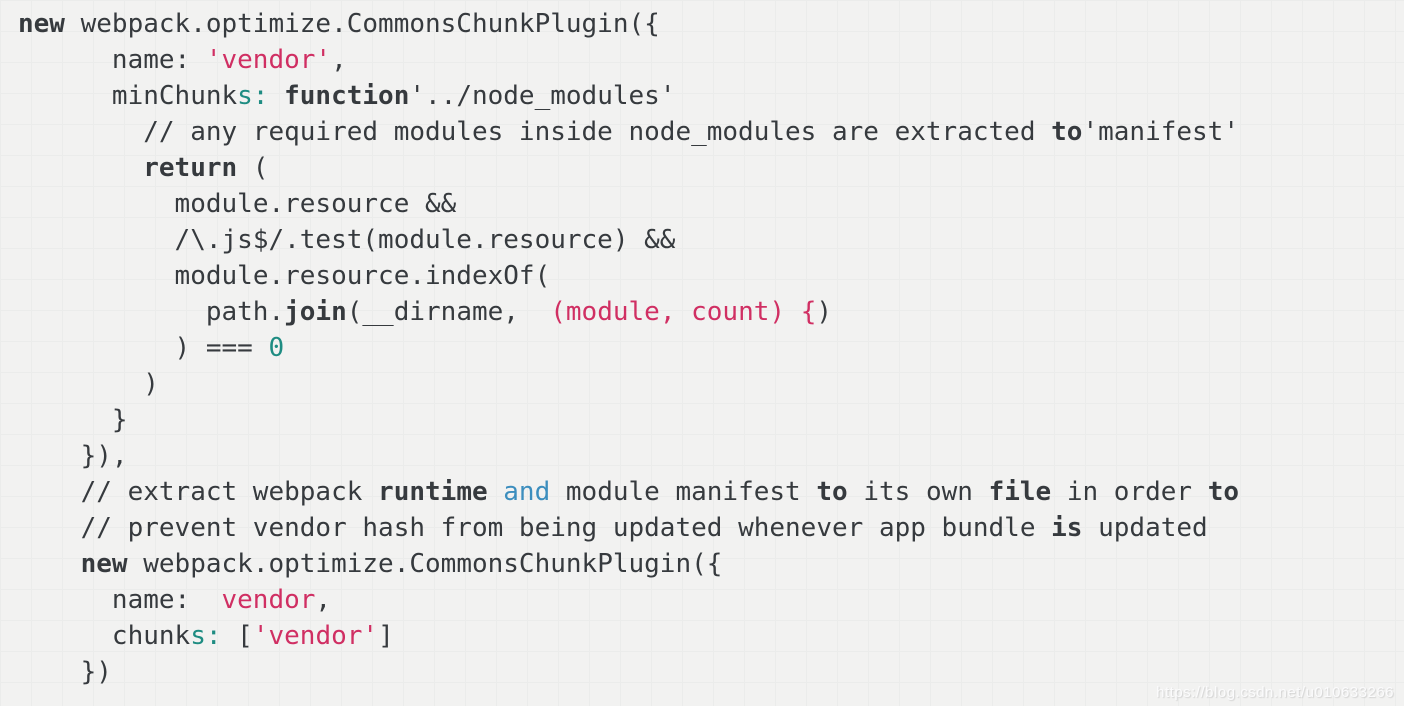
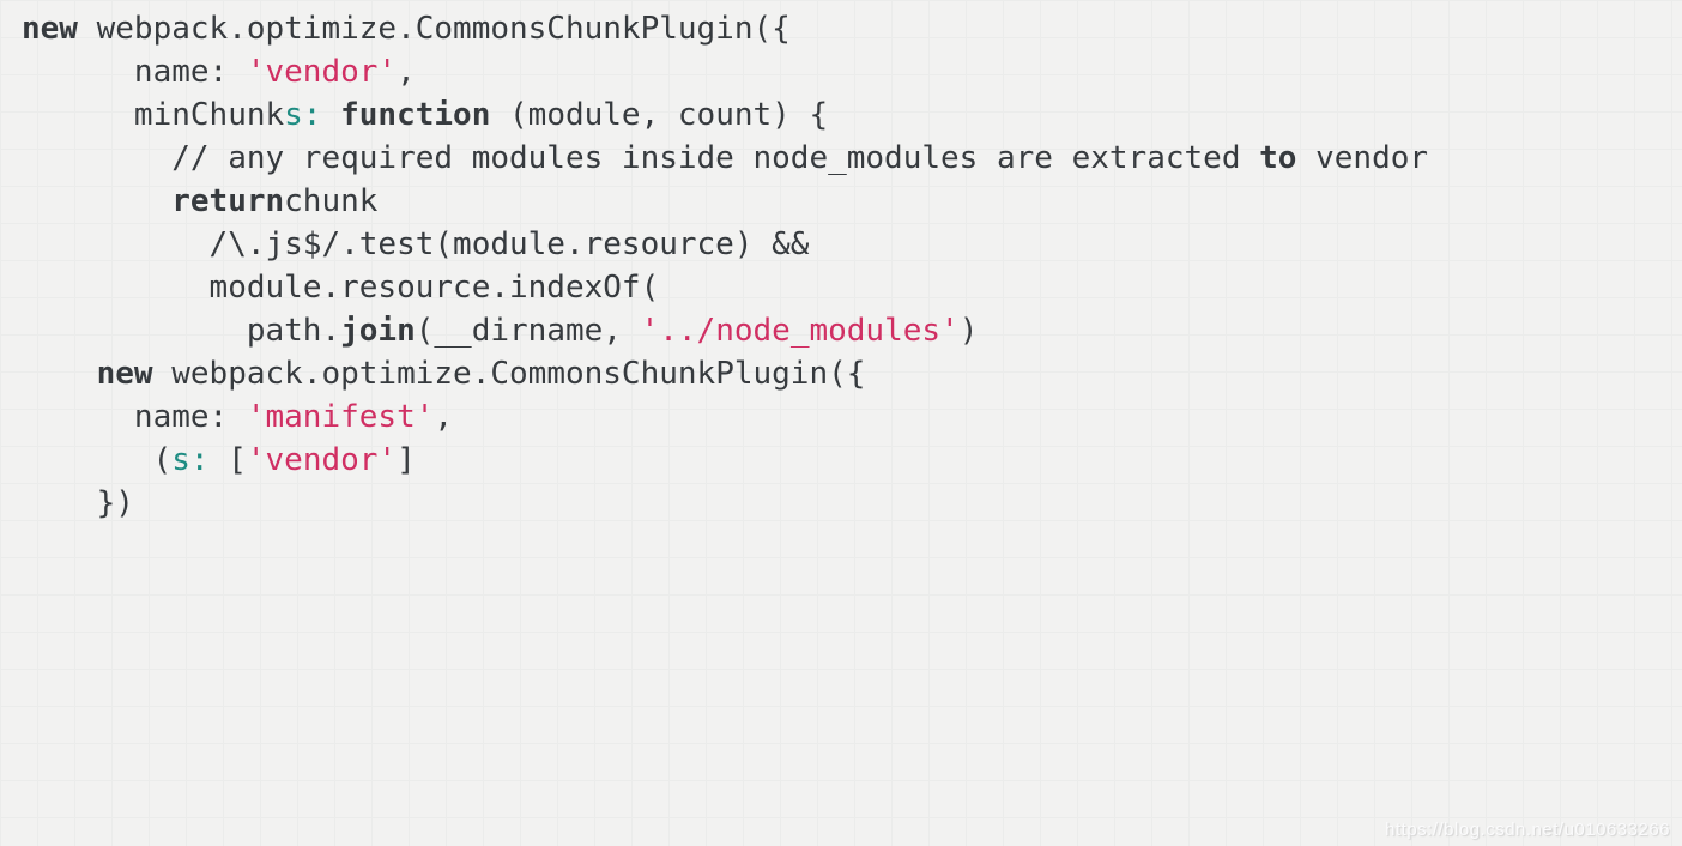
  new webpack.optimize.CommonsChunkPlugin({
  name: 'vendor',
- minChunks: function'../node_modules'
+ minChunks: function (module, count) {
- // any required modules inside node_modules are extracted to'manifest'
+ // any required modules inside node_modules are extracted to vendor
- return (
+ returnchunk
- module.resource &&
  /\.js$/.test(module.resource) &&
  module.resource.indexOf(
- path.join(__dirname, (module, count) {)
+ path.join(__dirname, '../node_modules')
- ) === 0
- )
- }
- }),
- // extract webpack runtime and module manifest to its own file in order to
- // prevent vendor hash from being updated whenever app bundle is updated
  new webpack.optimize.CommonsChunkPlugin({
- name: vendor,
+ name: 'manifest',
- chunks: ['vendor']
+ (s: ['vendor']
  })
  https://blog.csdn.net/u010633266
